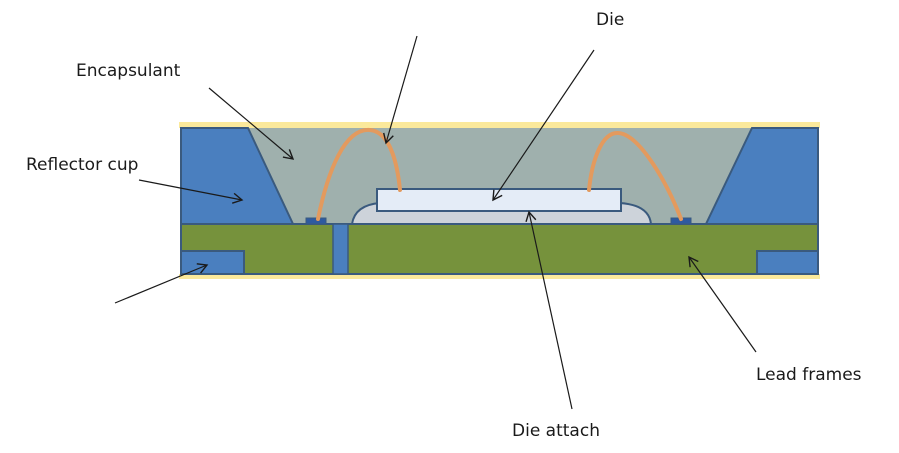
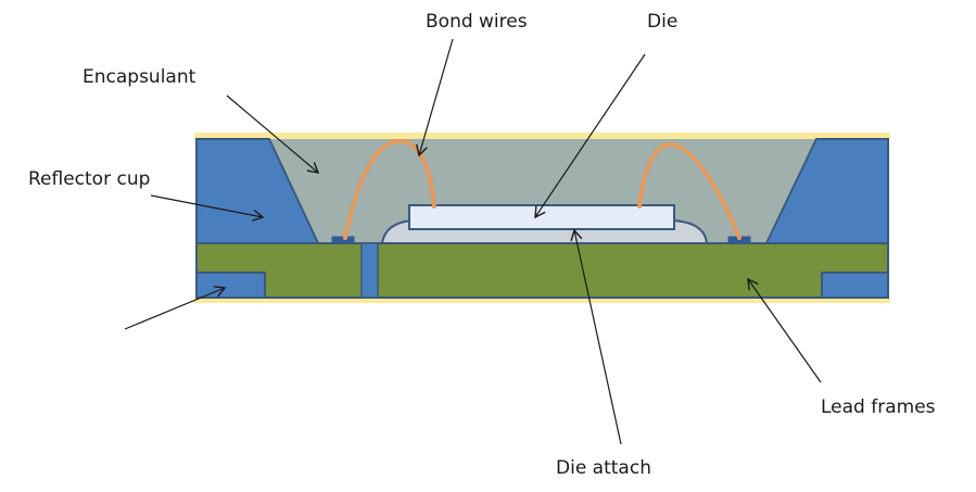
+ Bond wires
  Die
  Encapsulant
  Reflector cup
  Lead frames
  Die attach
